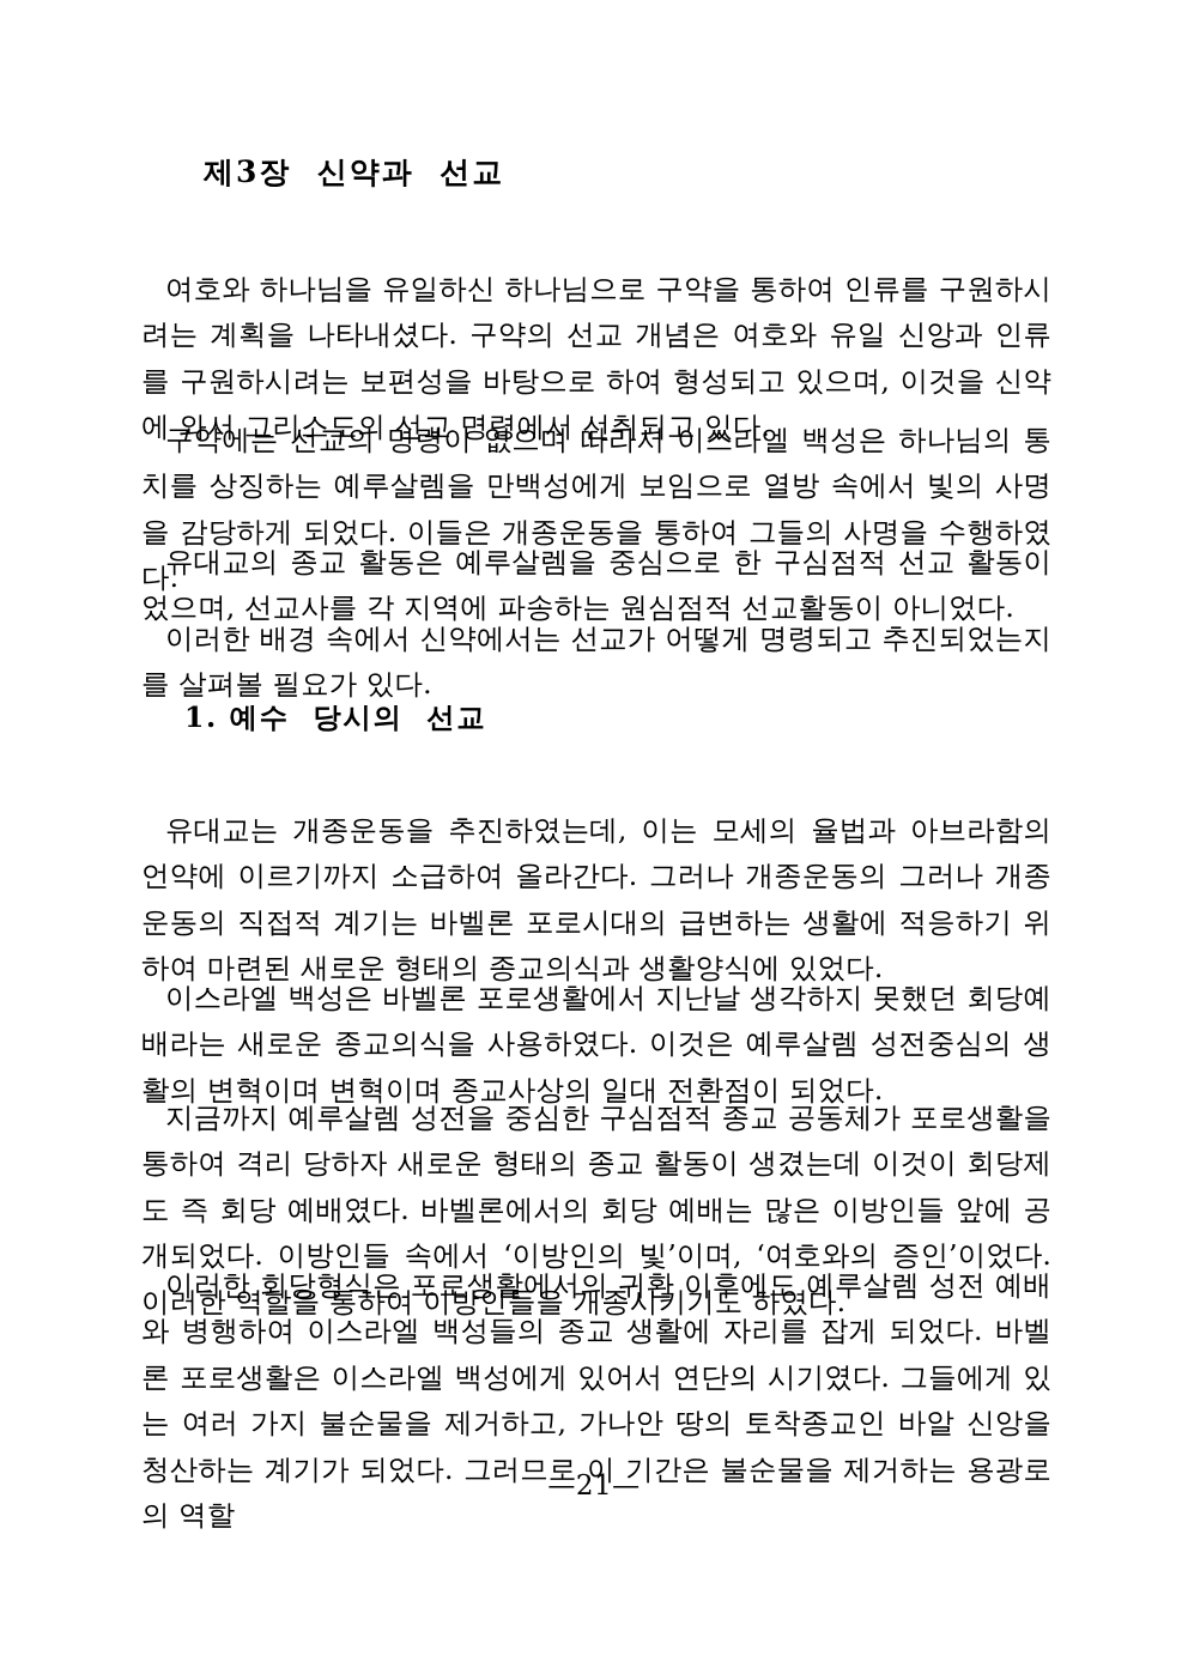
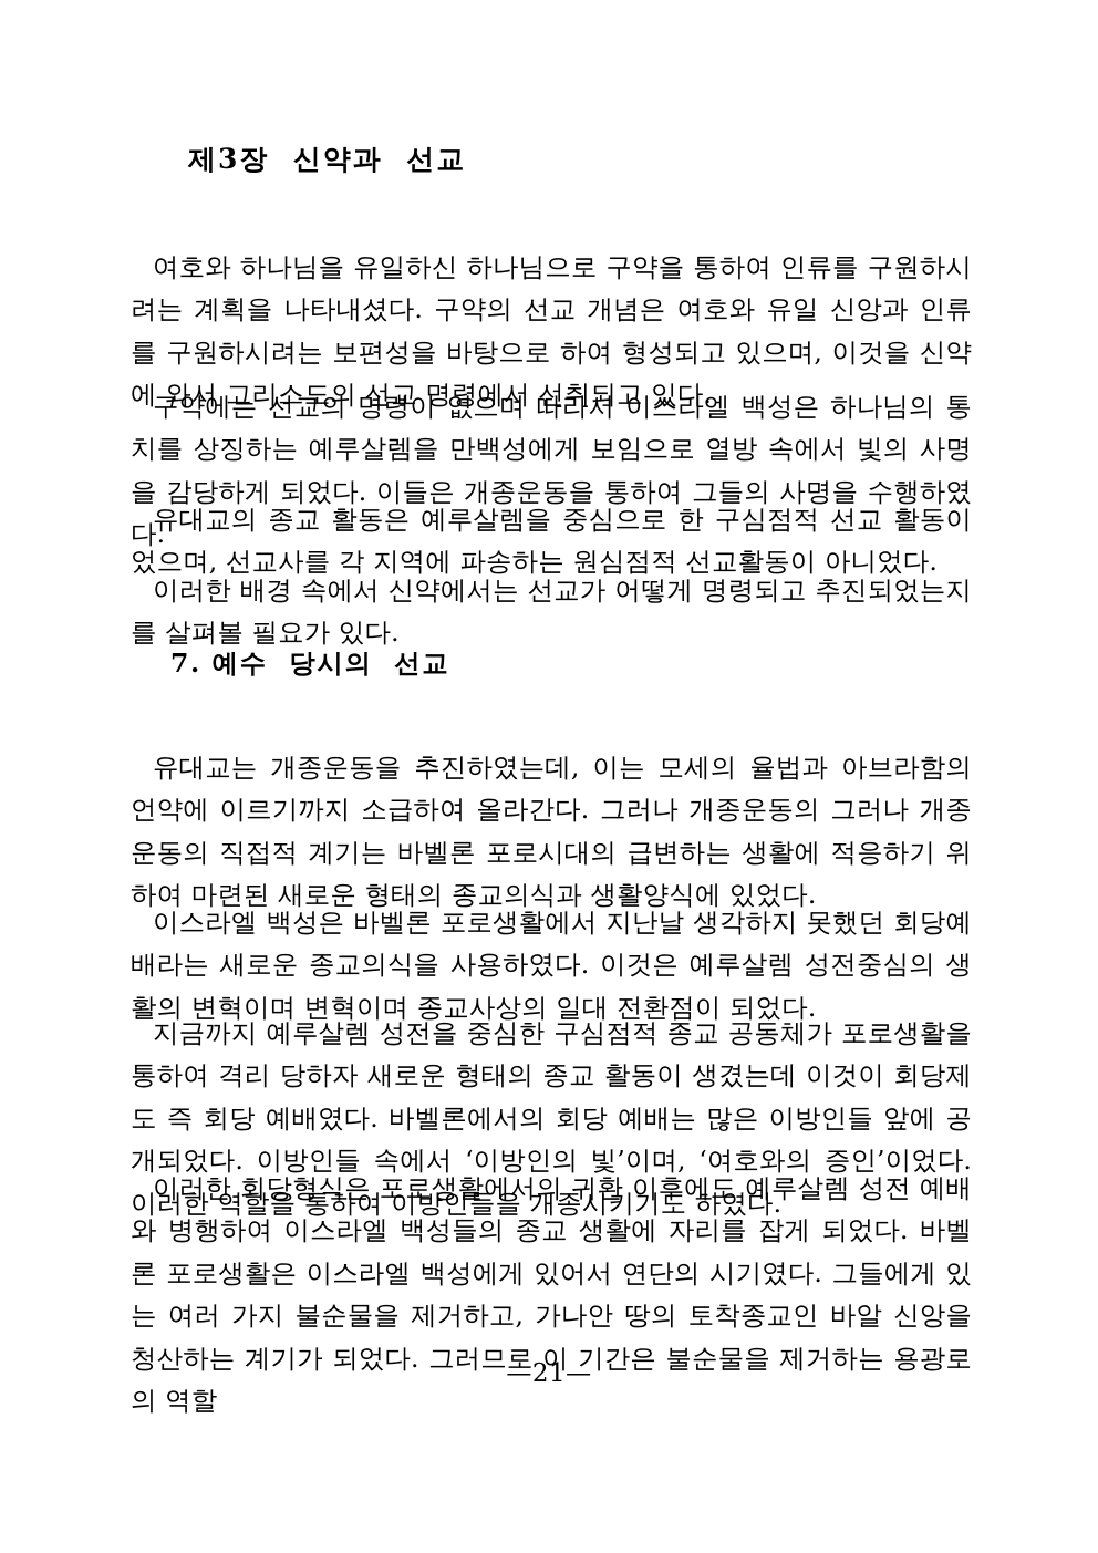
  제3장 신약과 선교
  여호와 하나님을 유일하신 하나님으로 구약을 통하여 인류를 구원하시려는 계획을 나타내셨다. 구약의 선교 개념은 여호와 유일 신앙과 인류를 구원하시려는 보편성을 바탕으로 하여 형성되고 있으며, 이것을 신약에 와서 그리스도의 선교 명령에서 선취되고 있다.
  구약에는 선교의 명령이 없으며 따라서 이스라엘 백성은 하나님의 통치를 상징하는 예루살렘을 만백성에게 보임으로 열방 속에서 빛의 사명을 감당하게 되었다. 이들은 개종운동을 통하여 그들의 사명을 수행하였다.
  유대교의 종교 활동은 예루살렘을 중심으로 한 구심점적 선교 활동이었으며, 선교사를 각 지역에 파송하는 원심점적 선교활동이 아니었다.
  이러한 배경 속에서 신약에서는 선교가 어떻게 명령되고 추진되었는지를 살펴볼 필요가 있다.
- 1. 예수 당시의 선교
+ 7. 예수 당시의 선교
  유대교는 개종운동을 추진하였는데, 이는 모세의 율법과 아브라함의 언약에 이르기까지 소급하여 올라간다. 그러나 개종운동의 그러나 개종운동의 직접적 계기는 바벨론 포로시대의 급변하는 생활에 적응하기 위하여 마련된 새로운 형태의 종교의식과 생활양식에 있었다.
  이스라엘 백성은 바벨론 포로생활에서 지난날 생각하지 못했던 회당예배라는 새로운 종교의식을 사용하였다. 이것은 예루살렘 성전중심의 생활의 변혁이며 변혁이며 종교사상의 일대 전환점이 되었다.
  지금까지 예루살렘 성전을 중심한 구심점적 종교 공동체가 포로생활을 통하여 격리 당하자 새로운 형태의 종교 활동이 생겼는데 이것이 회당제도 즉 회당 예배였다. 바벨론에서의 회당 예배는 많은 이방인들 앞에 공개되었다. 이방인들 속에서 ‘이방인의 빛’이며, ‘여호와의 증인’이었다. 이러한 역할을 통하여 이방인들을 개종시키기도 하였다.
  이러한 회당형식은 포로생활에서의 귀환 이후에도 예루살렘 성전 예배와 병행하여 이스라엘 백성들의 종교 생활에 자리를 잡게 되었다. 바벨론 포로생활은 이스라엘 백성에게 있어서 연단의 시기였다. 그들에게 있는 여러 가지 불순물을 제거하고, 가나안 땅의 토착종교인 바알 신앙을 청산하는 계기가 되었다. 그러므로 이 기간은 불순물을 제거하는 용광로의 역할
  —21—
